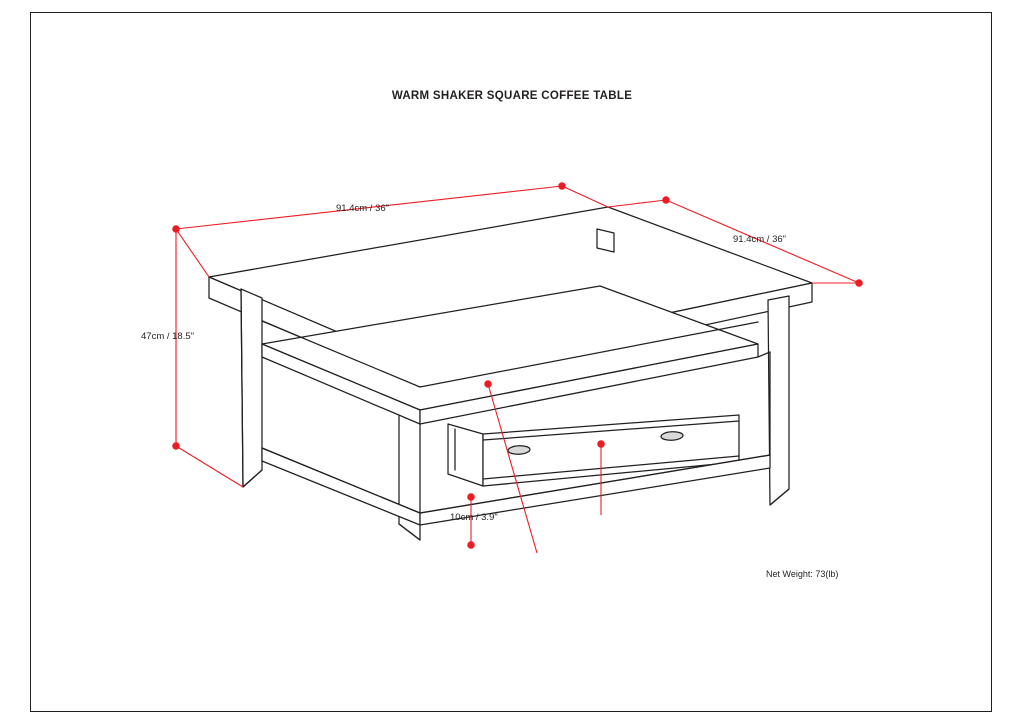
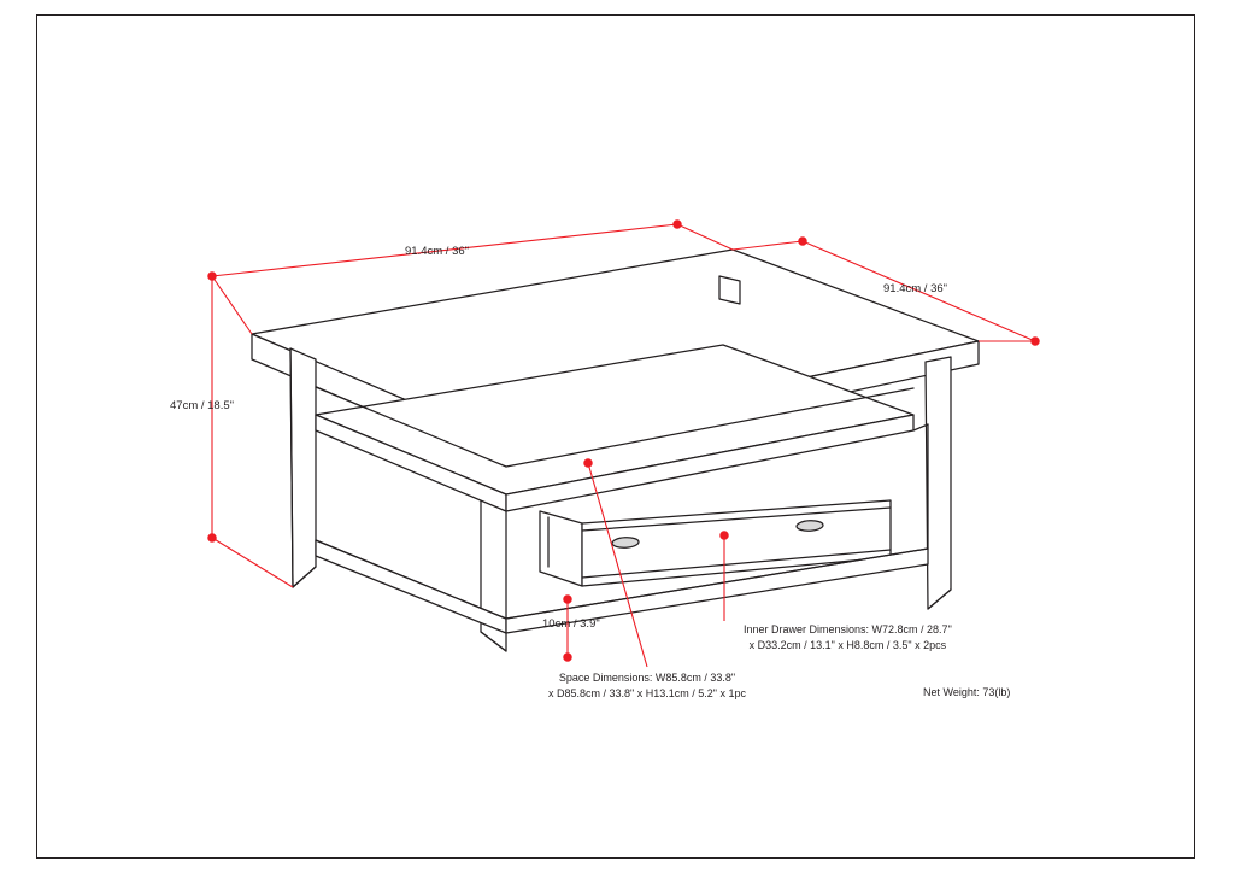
- WARM SHAKER SQUARE COFFEE TABLE
  91.4cm / 36"
  91.4cm / 36"
  47cm / 18.5"
  10cm / 3.9"
+ Inner Drawer Dimensions: W72.8cm / 28.7"
+ x D33.2cm / 13.1" x H8.8cm / 3.5" x 2pcs
+ Space Dimensions: W85.8cm / 33.8"
+ x D85.8cm / 33.8" x H13.1cm / 5.2" x 1pc
  Net Weight: 73(lb)
